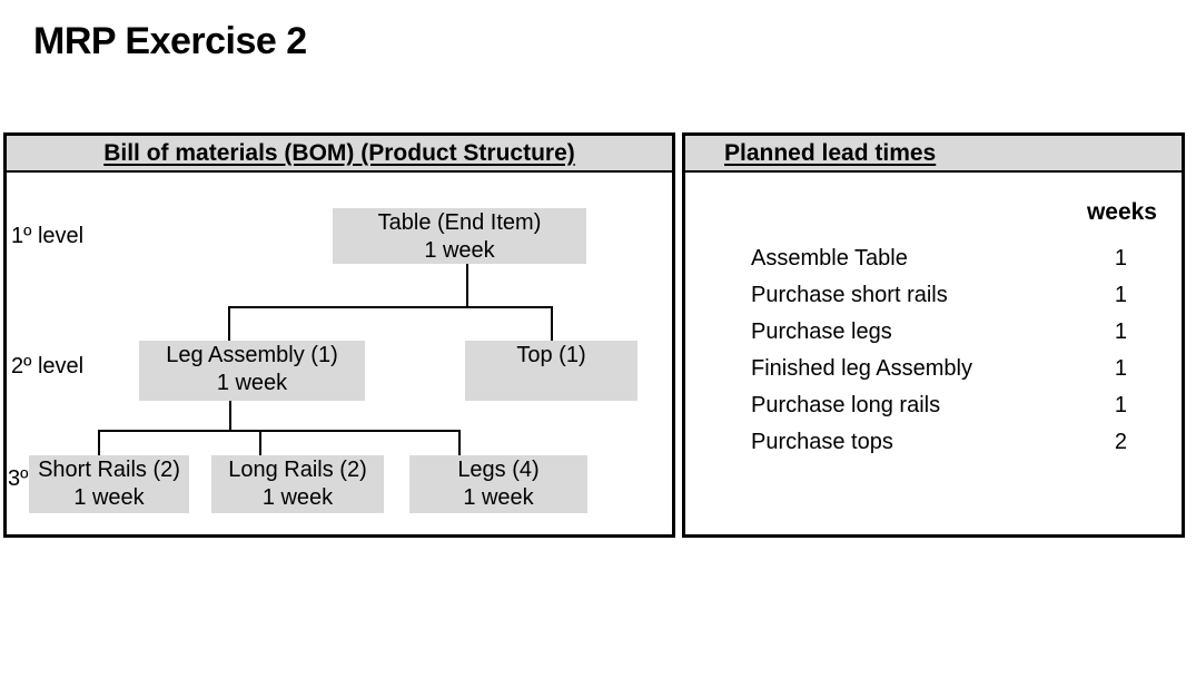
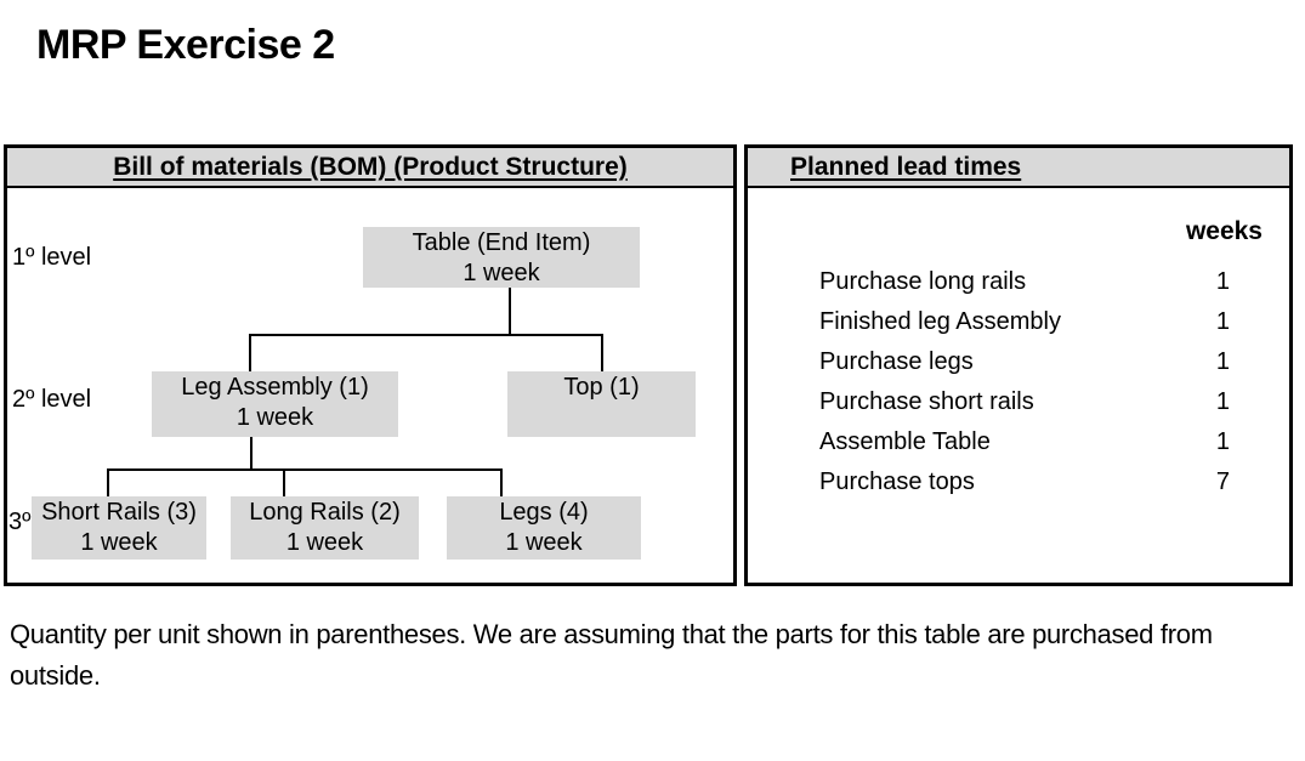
  MRP Exercise 2
  Bill of materials (BOM) (Product Structure)
  1º level
  2º level
  3º
  Table (End Item)
  1 week
  Leg Assembly (1)
  1 week
  Top (1)
- Short Rails (2)
+ Short Rails (3)
  1 week
  Long Rails (2)
  1 week
  Legs (4)
  1 week
  Planned lead times
  weeks
- Assemble Table
+ Purchase long rails
  1
- Purchase short rails
+ Finished leg Assembly
  1
  Purchase legs
  1
- Finished leg Assembly
+ Purchase short rails
  1
- Purchase long rails
+ Assemble Table
  1
  Purchase tops
- 2
+ 7
+ Quantity per unit shown in parentheses. We are assuming that the parts for this table are purchased from outside.
